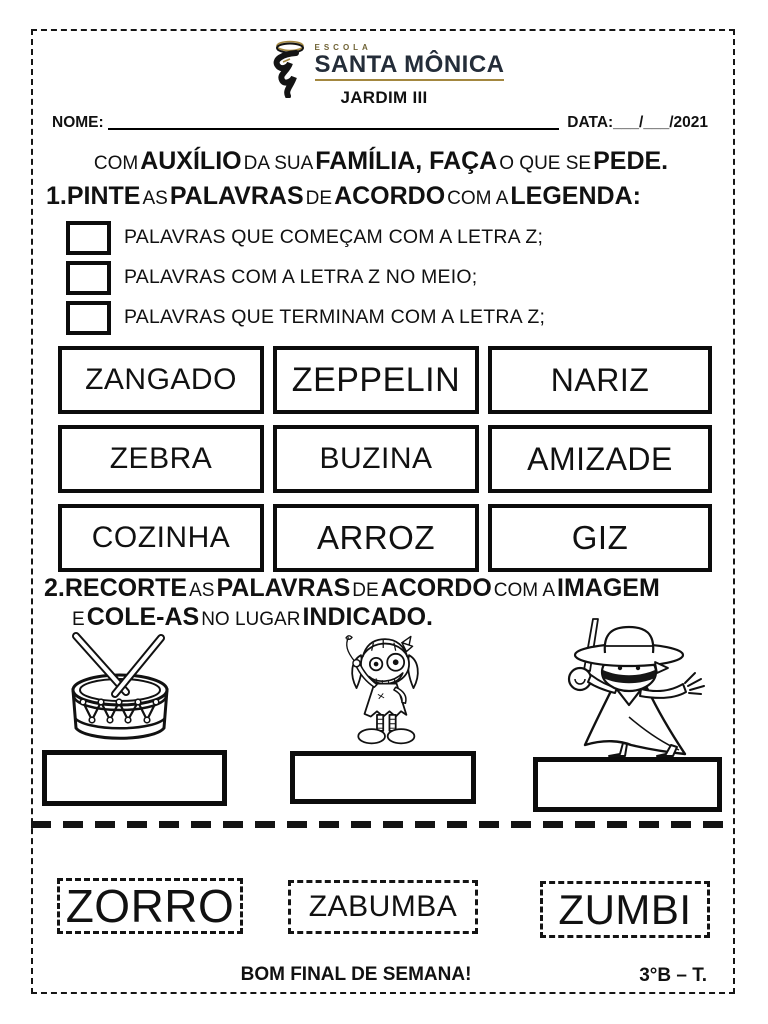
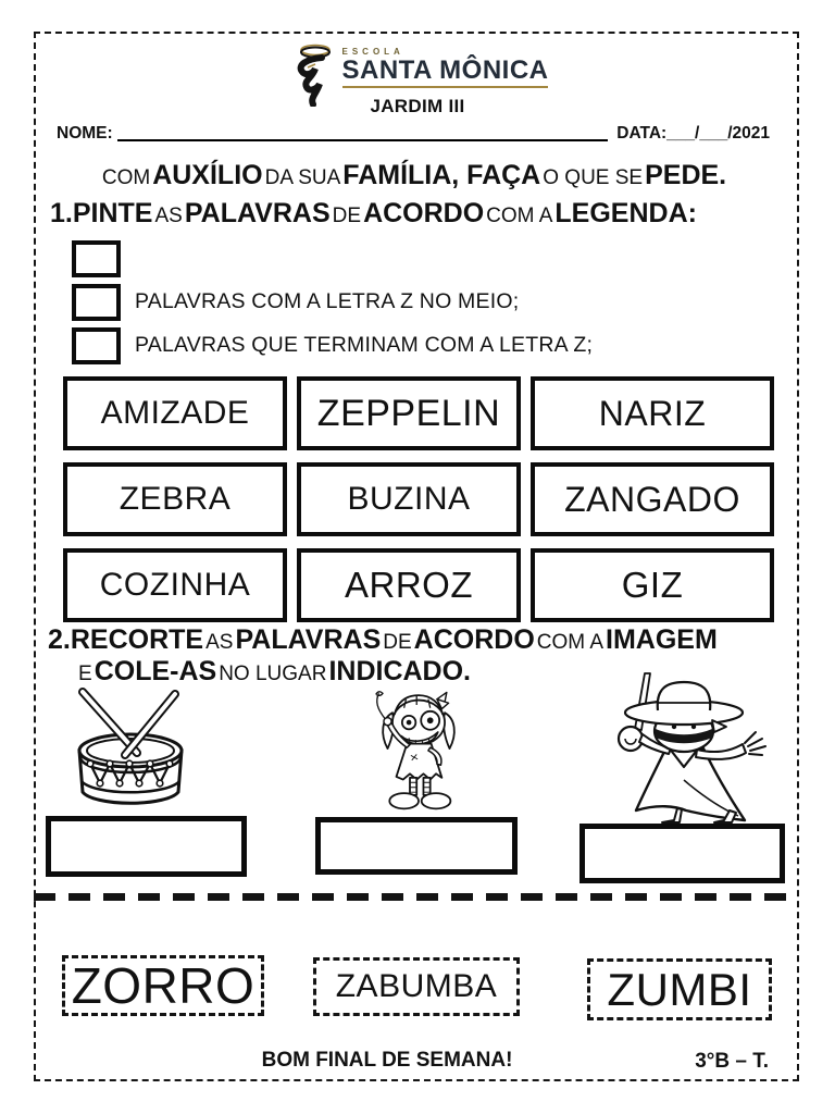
  ESCOLA
  SANTA MÔNICA
  JARDIM III
  NOME:
  DATA:___/___/2021
  COMAUXÍLIODA SUAFAMÍLIA, FAÇAO QUE SEPEDE.
  1.PINTEASPALAVRASDEACORDOCOM ALEGENDA:
- PALAVRAS QUE COMEÇAM COM A LETRA Z;
  PALAVRAS COM A LETRA Z NO MEIO;
  PALAVRAS QUE TERMINAM COM A LETRA Z;
- ZANGADO
+ AMIZADE
  ZEPPELIN
  NARIZ
  ZEBRA
  BUZINA
- AMIZADE
+ ZANGADO
  COZINHA
  ARROZ
  GIZ
  2.RECORTEASPALAVRASDEACORDOCOM AIMAGEM
  ECOLE-ASNO LUGARINDICADO.
  ZORRO
  ZABUMBA
  ZUMBI
  BOM FINAL DE SEMANA!
  3°B – T.
